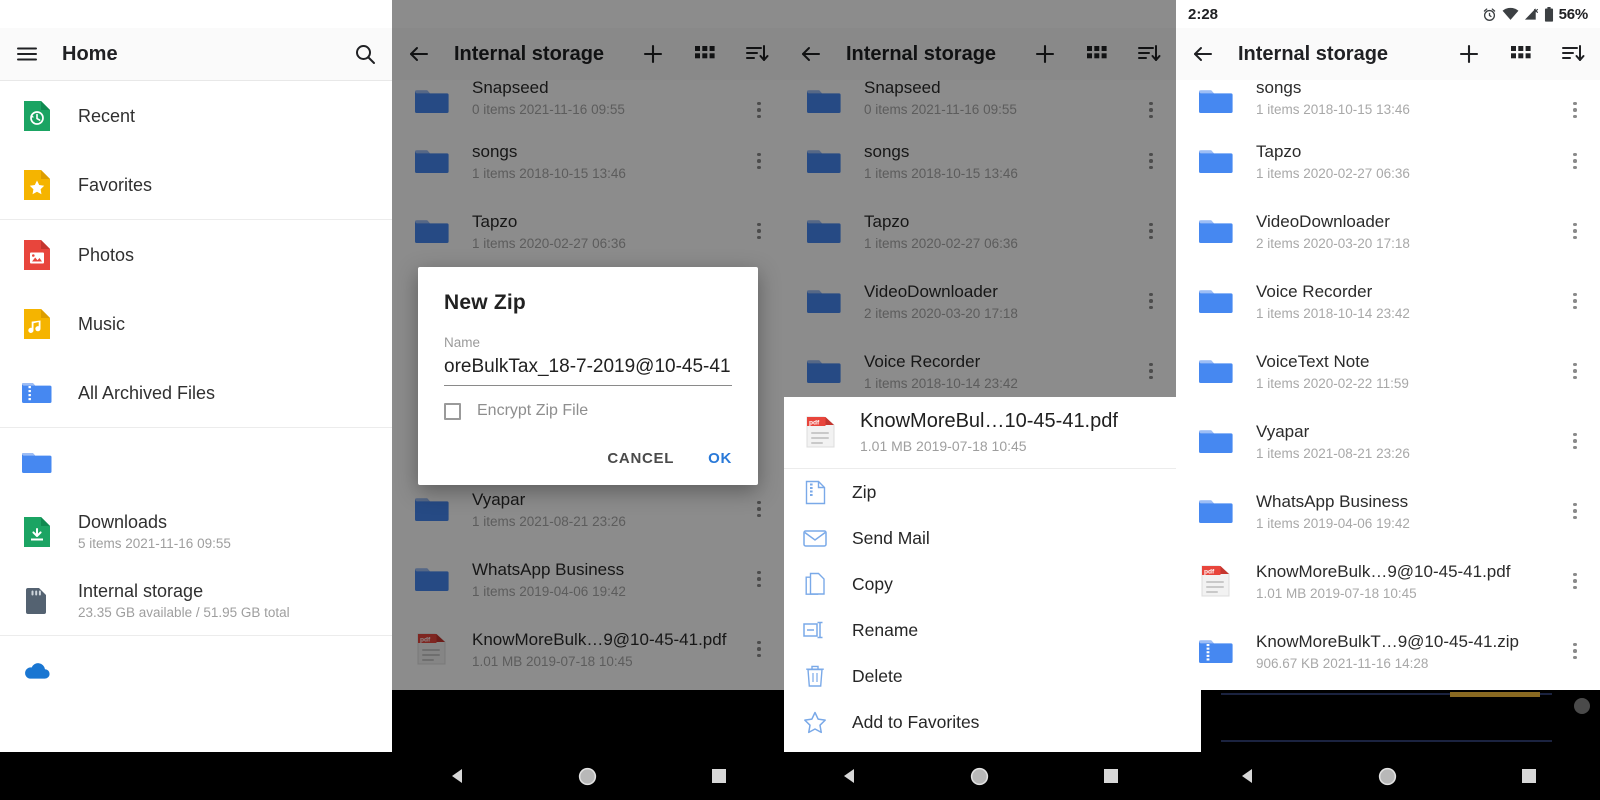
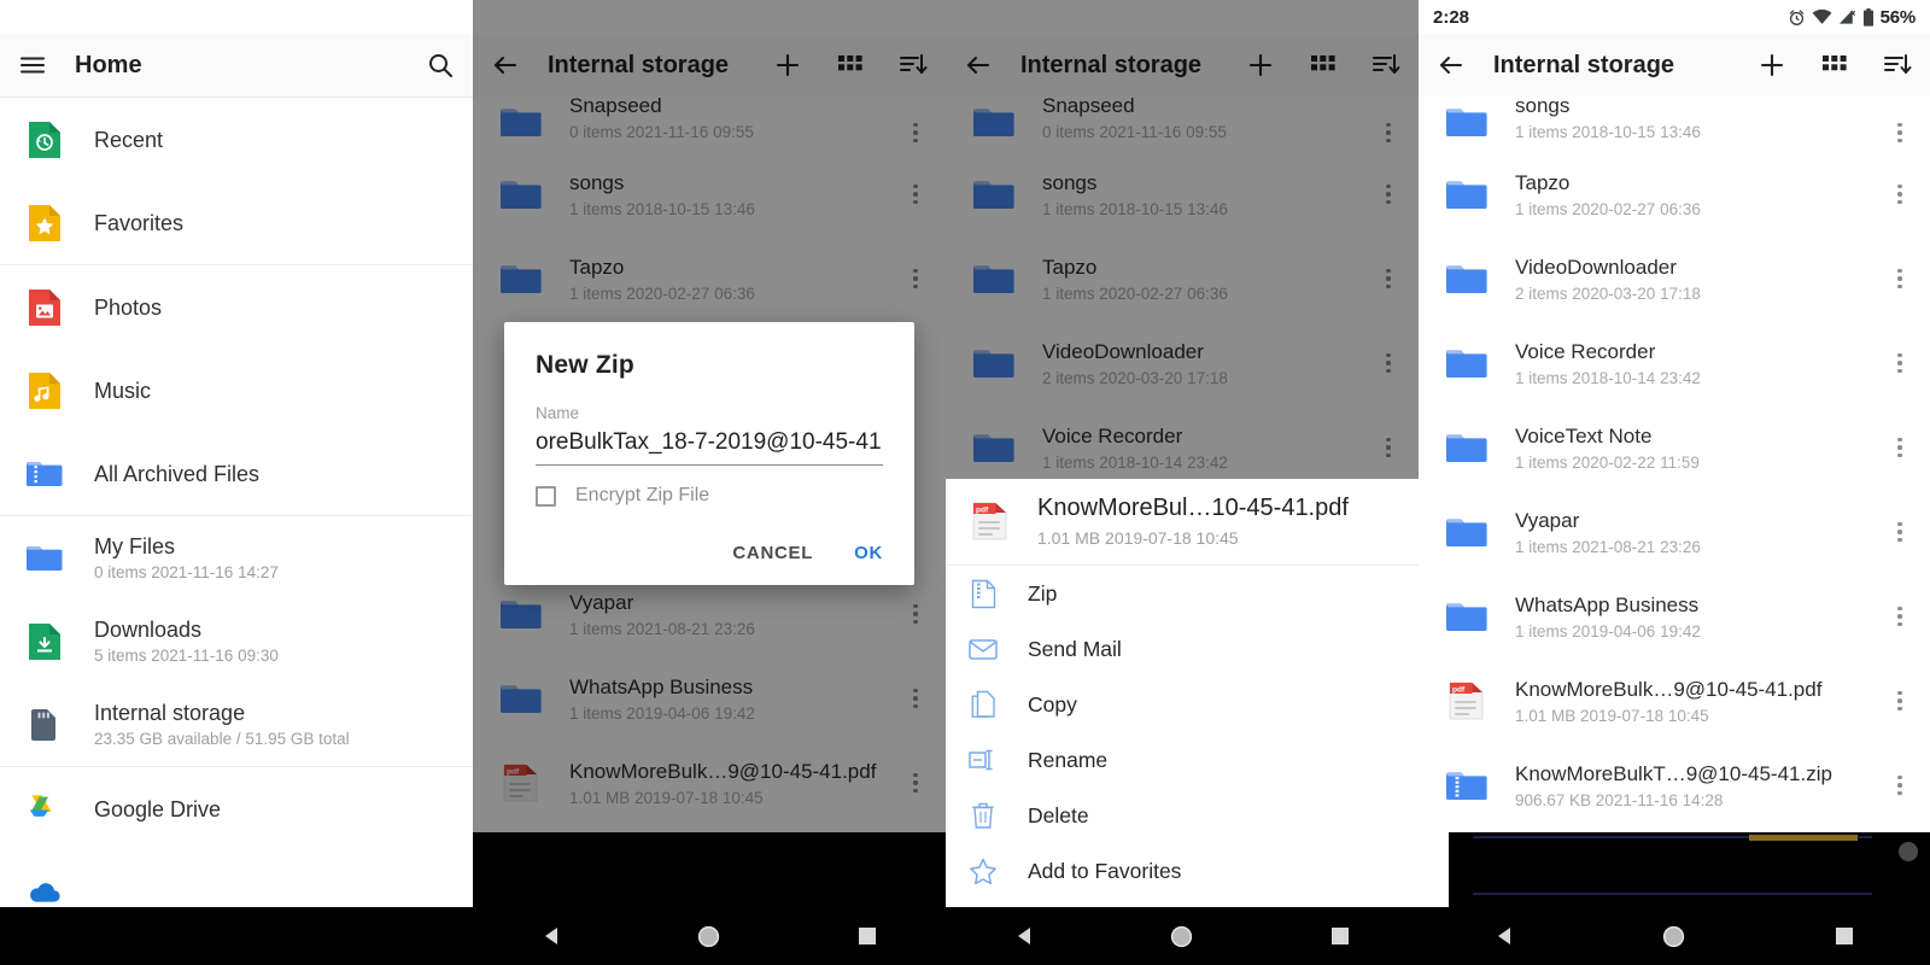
  Home
  Recent
  Favorites
  Photos
  Music
  All Archived Files
+ My Files
+ 0 items 2021-11-16 14:27
  Downloads
- 5 items 2021-11-16 09:55
+ 5 items 2021-11-16 09:30
  Internal storage
  23.35 GB available / 51.95 GB total
+ Google Drive
  Internal storage
  Snapseed
  0 items 2021-11-16 09:55
  songs
  1 items 2018-10-15 13:46
  Tapzo
  1 items 2020-02-27 06:36
  Vyapar
  1 items 2021-08-21 23:26
  WhatsApp Business
  1 items 2019-04-06 19:42
  KnowMoreBulk…9@10-45-41.pdf
  1.01 MB 2019-07-18 10:45
  New Zip
  Name
  oreBulkTax_18-7-2019@10-45-41
  Encrypt Zip File
  CANCEL
  OK
  Internal storage
  Snapseed
  0 items 2021-11-16 09:55
  songs
  1 items 2018-10-15 13:46
  Tapzo
  1 items 2020-02-27 06:36
  VideoDownloader
  2 items 2020-03-20 17:18
  Voice Recorder
  1 items 2018-10-14 23:42
  KnowMoreBul…10-45-41.pdf
  1.01 MB 2019-07-18 10:45
  Zip
  Send Mail
  Copy
  Rename
  Delete
  Add to Favorites
  2:28
  56%
  Internal storage
  songs
  1 items 2018-10-15 13:46
  Tapzo
  1 items 2020-02-27 06:36
  VideoDownloader
  2 items 2020-03-20 17:18
  Voice Recorder
  1 items 2018-10-14 23:42
  VoiceText Note
  1 items 2020-02-22 11:59
  Vyapar
  1 items 2021-08-21 23:26
  WhatsApp Business
  1 items 2019-04-06 19:42
  KnowMoreBulk…9@10-45-41.pdf
  1.01 MB 2019-07-18 10:45
  KnowMoreBulkT…9@10-45-41.zip
  906.67 KB 2021-11-16 14:28
